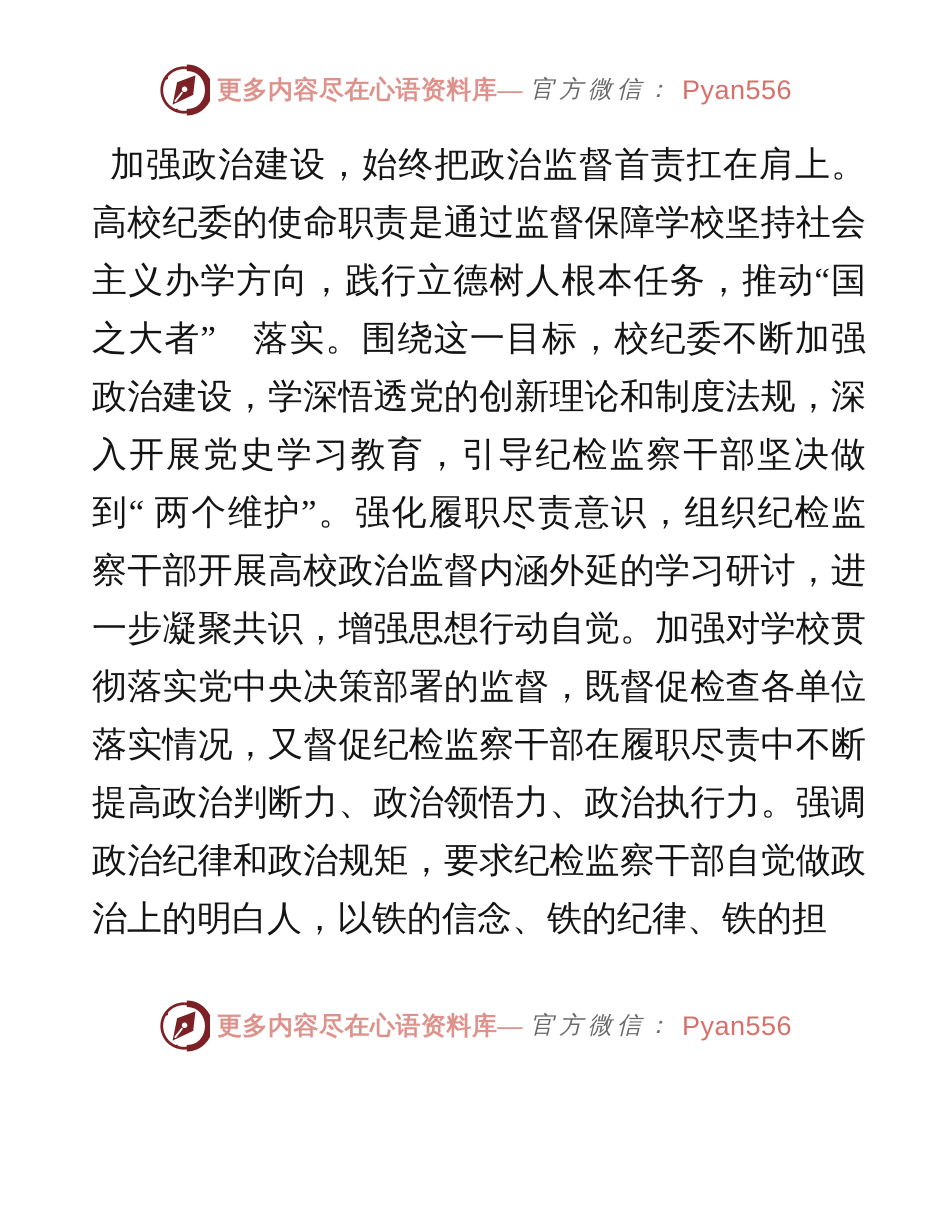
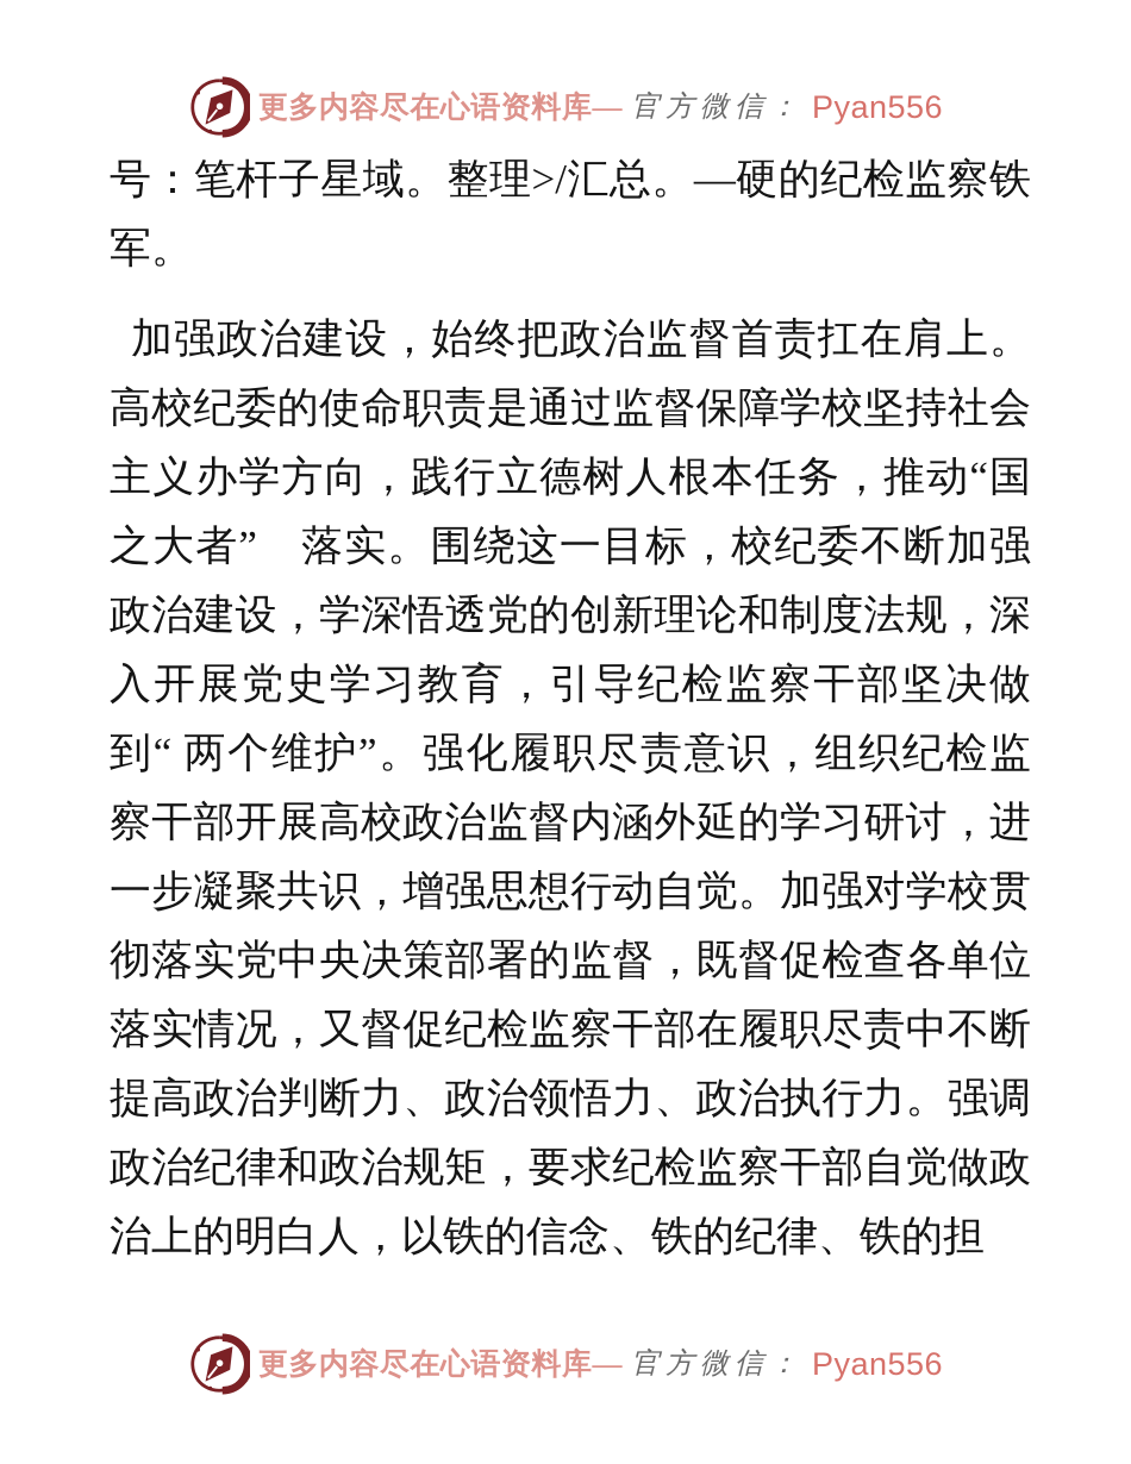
  更多内容尽在心语资料库—
  官方微信：
  Pyan556
+ 号：笔杆子星域。整理>/汇总。—硬的纪检监察铁军。
  加强政治建设，始终把政治监督首责扛在肩上。高校纪委的使命职责是通过监督保障学校坚持社会主义办学方向，践行立德树人根本任务，推动“国之大者” 落实。围绕这一目标，校纪委不断加强政治建设，学深悟透党的创新理论和制度法规，深入开展党史学习教育，引导纪检监察干部坚决做到“ 两个维护”。强化履职尽责意识，组织纪检监察干部开展高校政治监督内涵外延的学习研讨，进一步凝聚共识，增强思想行动自觉。加强对学校贯彻落实党中央决策部署的监督，既督促检查各单位落实情况，又督促纪检监察干部在履职尽责中不断提高政治判断力、政治领悟力、政治执行力。强调政治纪律和政治规矩，要求纪检监察干部自觉做政治上的明白人，以铁的信念、铁的纪律、铁的担
  更多内容尽在心语资料库—
  官方微信：
  Pyan556
